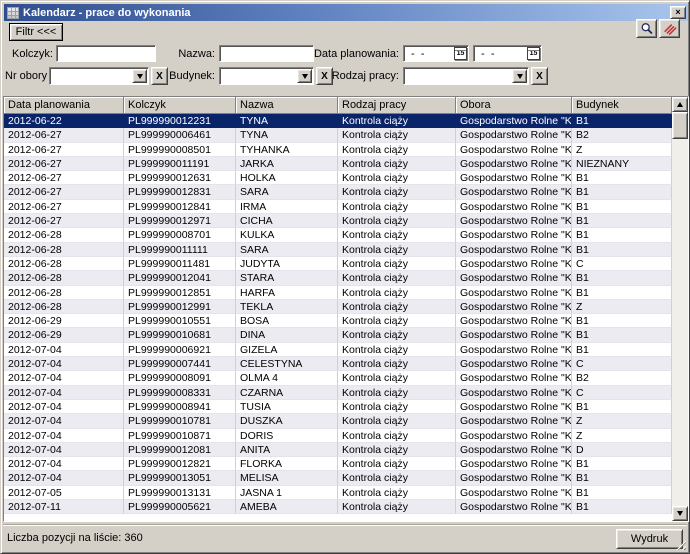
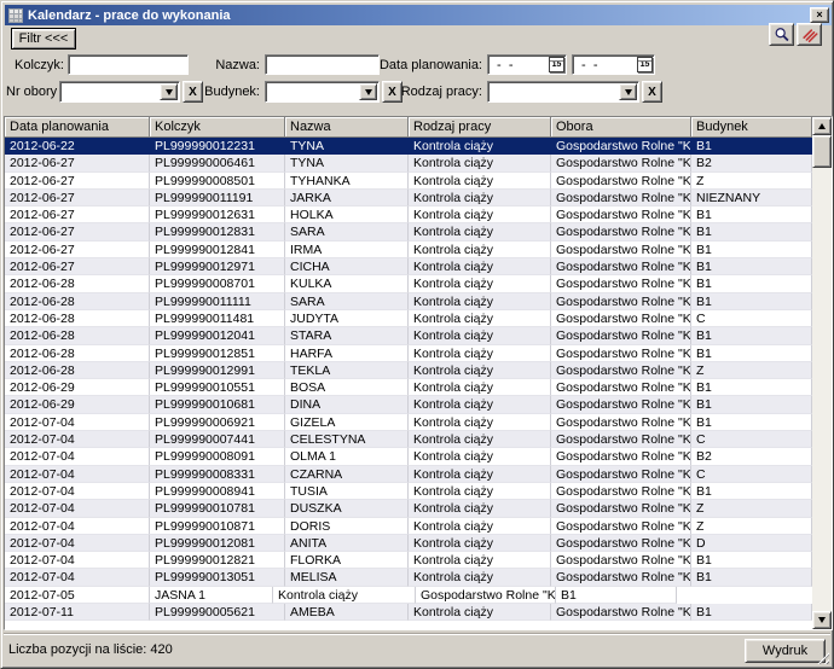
  Kalendarz - prace do wykonania
  ×
  Filtr <<<
  Kolczyk:
  Nazwa:
  Data planowania:
  - -
  - -
  Nr obory
  X
  Budynek:
  X
  Rodzaj pracy:
  X
  Data planowania
  Kolczyk
  Nazwa
  Rodzaj pracy
  Obora
  Budynek
  2012-06-22
  PL999990012231
  TYNA
  Kontrola ciąży
  Gospodarstwo Rolne "K
  B1
  2012-06-27
  PL999990006461
  TYNA
  Kontrola ciąży
  Gospodarstwo Rolne "K
  B2
  2012-06-27
  PL999990008501
  TYHANKA
  Kontrola ciąży
  Gospodarstwo Rolne "K
  Z
  2012-06-27
  PL999990011191
  JARKA
  Kontrola ciąży
  Gospodarstwo Rolne "K
  NIEZNANY
  2012-06-27
  PL999990012631
  HOLKA
  Kontrola ciąży
  Gospodarstwo Rolne "K
  B1
  2012-06-27
  PL999990012831
  SARA
  Kontrola ciąży
  Gospodarstwo Rolne "K
  B1
  2012-06-27
  PL999990012841
  IRMA
  Kontrola ciąży
  Gospodarstwo Rolne "K
  B1
  2012-06-27
  PL999990012971
  CICHA
  Kontrola ciąży
  Gospodarstwo Rolne "K
  B1
  2012-06-28
  PL999990008701
  KULKA
  Kontrola ciąży
  Gospodarstwo Rolne "K
  B1
  2012-06-28
  PL999990011111
  SARA
  Kontrola ciąży
  Gospodarstwo Rolne "K
  B1
  2012-06-28
  PL999990011481
  JUDYTA
  Kontrola ciąży
  Gospodarstwo Rolne "K
  C
  2012-06-28
  PL999990012041
  STARA
  Kontrola ciąży
  Gospodarstwo Rolne "K
  B1
  2012-06-28
  PL999990012851
  HARFA
  Kontrola ciąży
  Gospodarstwo Rolne "K
  B1
  2012-06-28
  PL999990012991
  TEKLA
  Kontrola ciąży
  Gospodarstwo Rolne "K
  Z
  2012-06-29
  PL999990010551
  BOSA
  Kontrola ciąży
  Gospodarstwo Rolne "K
  B1
  2012-06-29
  PL999990010681
  DINA
  Kontrola ciąży
  Gospodarstwo Rolne "K
  B1
  2012-07-04
  PL999990006921
  GIZELA
  Kontrola ciąży
  Gospodarstwo Rolne "K
  B1
  2012-07-04
  PL999990007441
  CELESTYNA
  Kontrola ciąży
  Gospodarstwo Rolne "K
  C
  2012-07-04
  PL999990008091
- OLMA 4
+ OLMA 1
  Kontrola ciąży
  Gospodarstwo Rolne "K
  B2
  2012-07-04
  PL999990008331
  CZARNA
  Kontrola ciąży
  Gospodarstwo Rolne "K
  C
  2012-07-04
  PL999990008941
  TUSIA
  Kontrola ciąży
  Gospodarstwo Rolne "K
  B1
  2012-07-04
  PL999990010781
  DUSZKA
  Kontrola ciąży
  Gospodarstwo Rolne "K
  Z
  2012-07-04
  PL999990010871
  DORIS
  Kontrola ciąży
  Gospodarstwo Rolne "K
  Z
  2012-07-04
  PL999990012081
  ANITA
  Kontrola ciąży
  Gospodarstwo Rolne "K
  D
  2012-07-04
  PL999990012821
  FLORKA
  Kontrola ciąży
  Gospodarstwo Rolne "K
  B1
  2012-07-04
  PL999990013051
  MELISA
  Kontrola ciąży
  Gospodarstwo Rolne "K
  B1
  2012-07-05
- PL999990013131
  JASNA 1
  Kontrola ciąży
  Gospodarstwo Rolne "K
  B1
  2012-07-11
  PL999990005621
  AMEBA
  Kontrola ciąży
  Gospodarstwo Rolne "K
  B1
- Liczba pozycji na liście: 360
+ Liczba pozycji na liście: 420
  Wydruk
